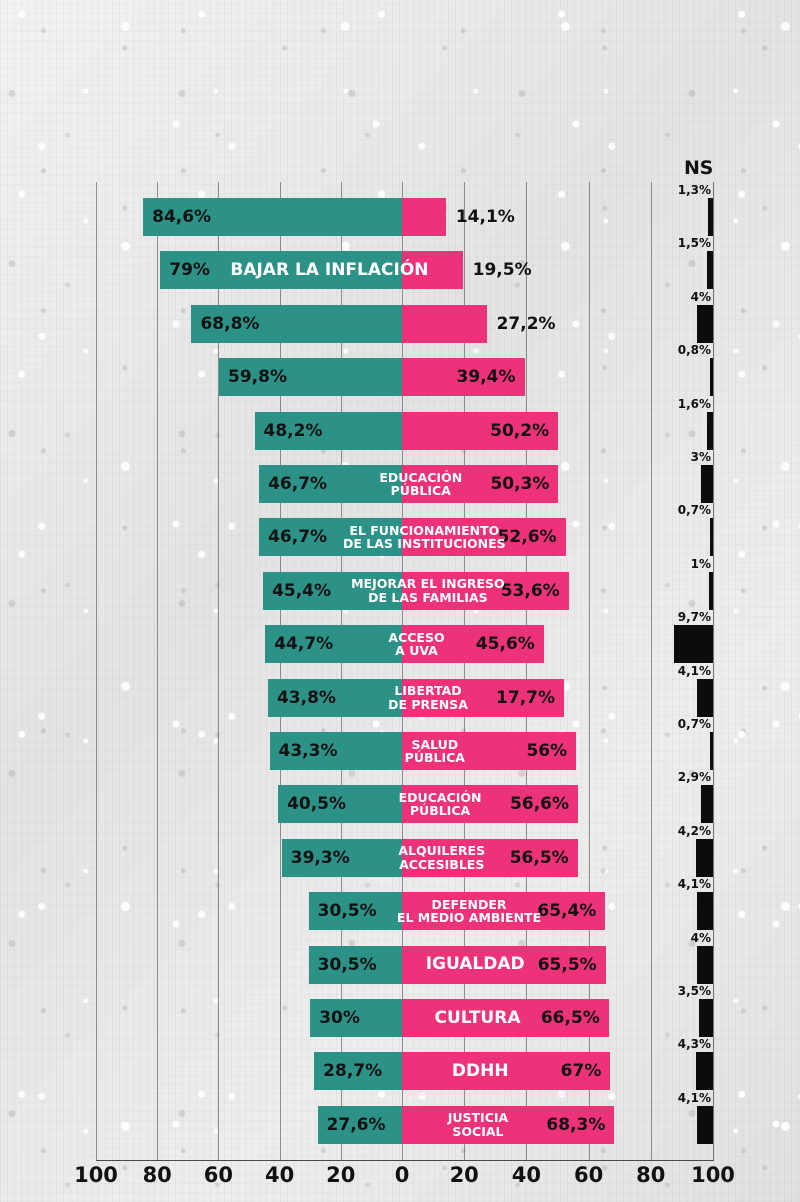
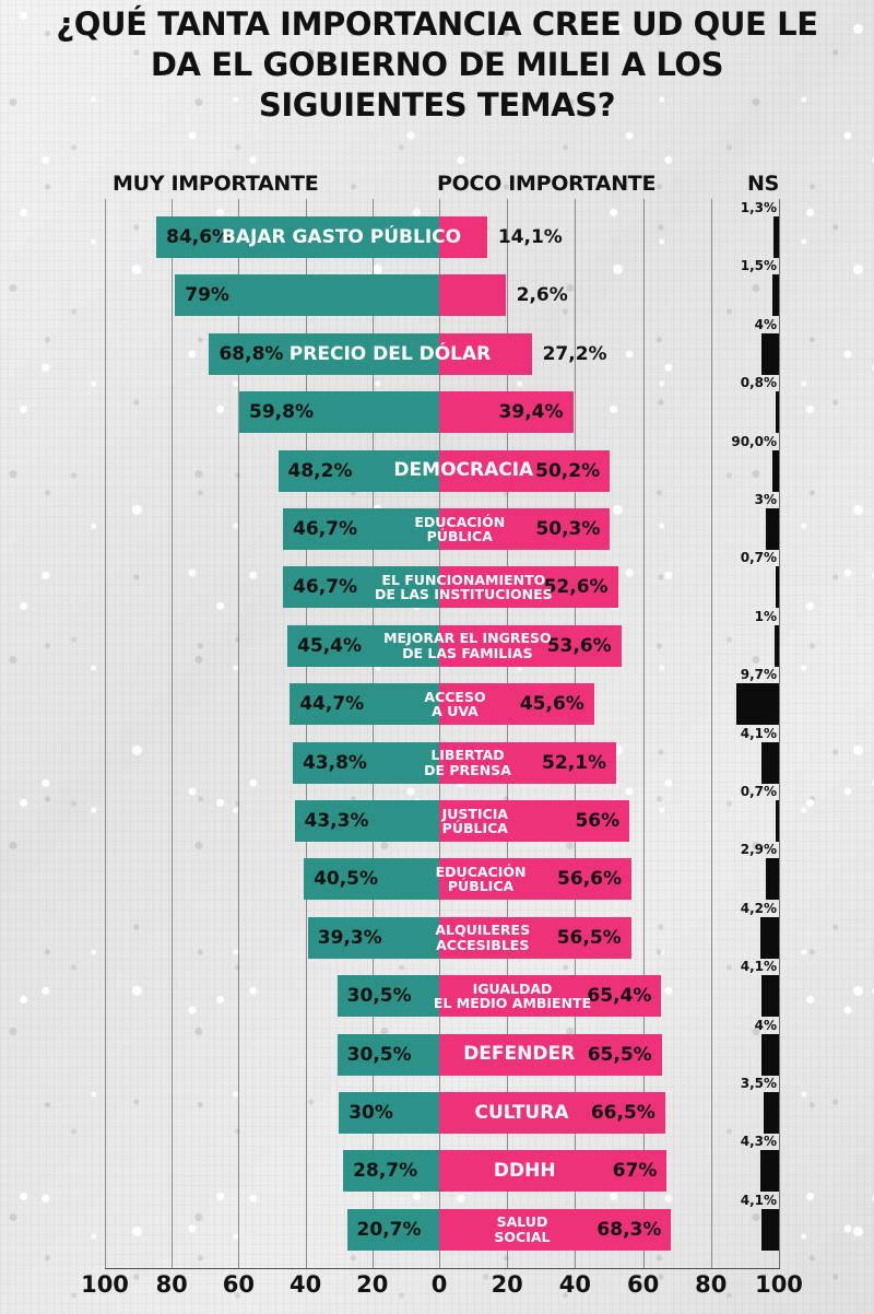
+ ¿QUÉ TANTA IMPORTANCIA CREE UD QUE LE DA EL GOBIERNO DE MILEI A LOS SIGUIENTES TEMAS?
+ MUY IMPORTANTE
+ POCO IMPORTANTE
  NS
  84,6%
  14,1%
+ BAJAR GASTO PÚBLICO
  79%
- 19,5%
+ 2,6%
- BAJAR LA INFLACIÓN
  68,8%
  27,2%
+ PRECIO DEL DÓLAR
  59,8%
  39,4%
  48,2%
  50,2%
+ DEMOCRACIA
  46,7%
  50,3%
  EDUCACIÓN
  PÚBLICA
  46,7%
  52,6%
  EL FUNCIONAMIENTO
  DE LAS INSTITUCIONES
  45,4%
  53,6%
  MEJORAR EL INGRESO
  DE LAS FAMILIAS
  44,7%
  45,6%
  ACCESO
  A UVA
  43,8%
- 17,7%
+ 52,1%
  LIBERTAD
  DE PRENSA
  43,3%
  56%
- SALUD
+ JUSTICIA
  PÚBLICA
  40,5%
  56,6%
  EDUCACIÓN
  PÚBLICA
  39,3%
  56,5%
  ALQUILERES
  ACCESIBLES
  30,5%
  65,4%
- DEFENDER
+ IGUALDAD
  EL MEDIO AMBIENTE
  30,5%
  65,5%
- IGUALDAD
+ DEFENDER
  30%
  66,5%
  CULTURA
  28,7%
  67%
  DDHH
- 27,6%
+ 20,7%
  68,3%
- JUSTICIA
+ SALUD
  SOCIAL
  1,3%
  1,5%
  4%
  0,8%
- 1,6%
+ 90,0%
  3%
  0,7%
  1%
  9,7%
  4,1%
  0,7%
  2,9%
  4,2%
  4,1%
  4%
  3,5%
  4,3%
  4,1%
  100
  80
  60
  40
  20
  0
  20
  40
  60
  80
  100
